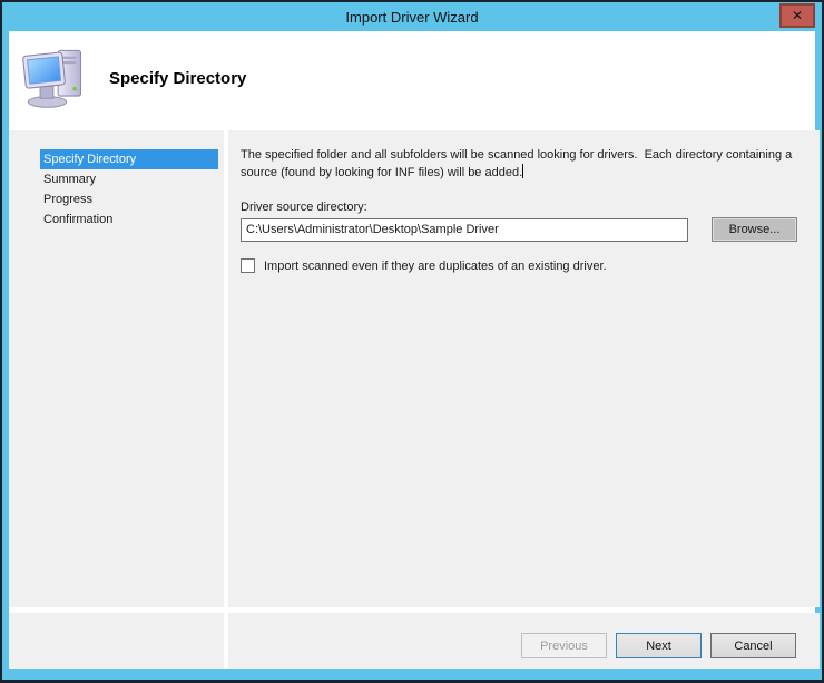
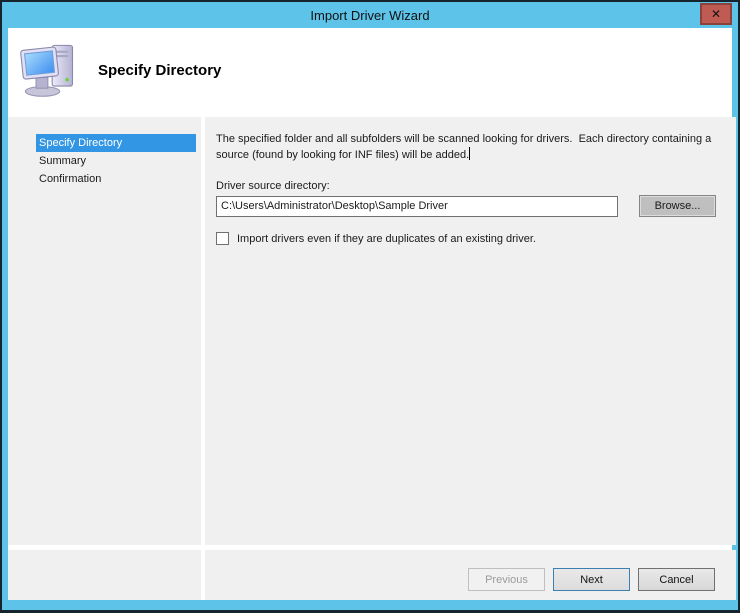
  Import Driver Wizard
  ✕
  Specify Directory
  Specify Directory
  Summary
- Progress
  Confirmation
  The specified folder and all subfolders will be scanned looking for drivers. Each directory containing a source (found by looking for INF files) will be added.
  Driver source directory:
  C:\Users\Administrator\Desktop\Sample Driver
  Browse...
- Import scanned even if they are duplicates of an existing driver.
+ Import drivers even if they are duplicates of an existing driver.
  Previous
  Next
  Cancel
